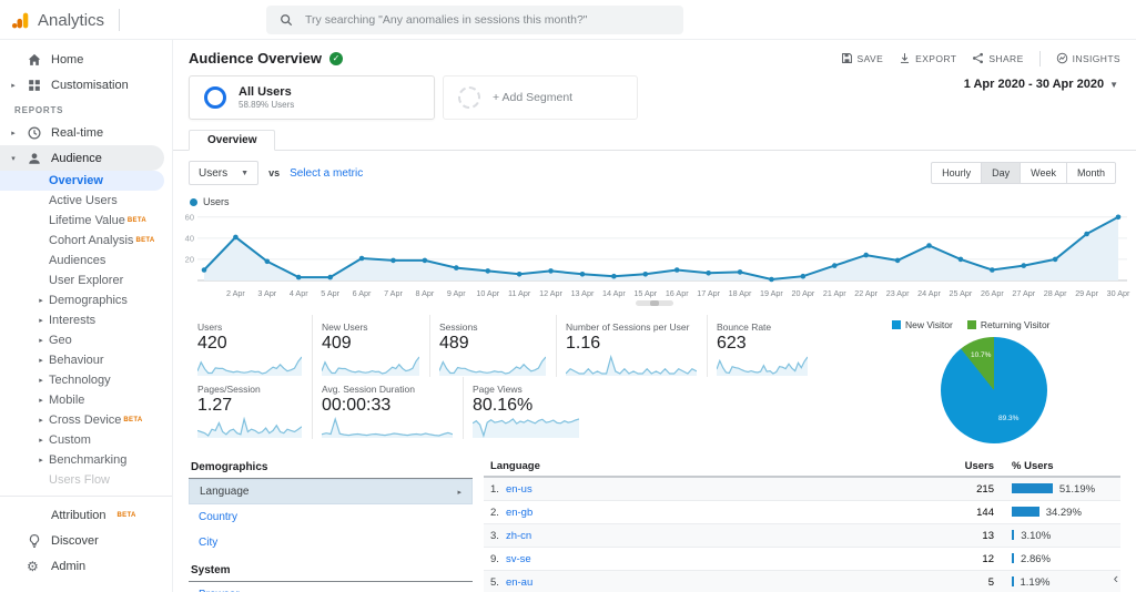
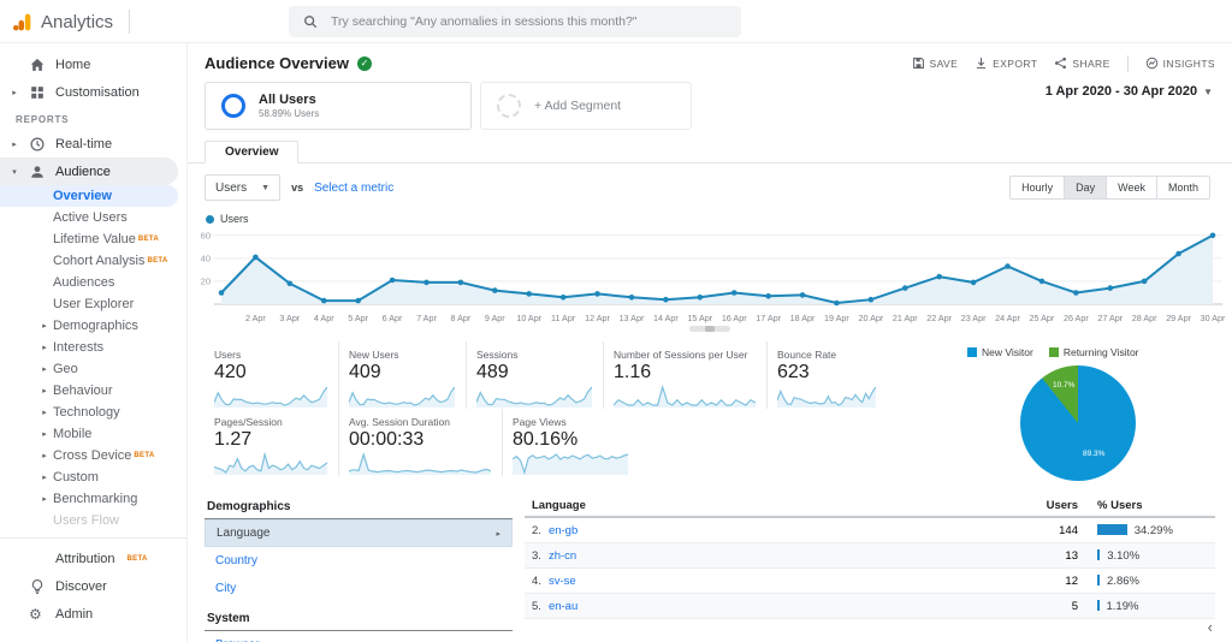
  Analytics
  Try searching "Any anomalies in sessions this month?"
  Home
  Customisation
  REPORTS
  Real-time
  Audience
  Overview
  Active Users
  Lifetime Value
  Cohort Analysis
  Audiences
  User Explorer
  Demographics
  Interests
  Geo
  Behaviour
  Technology
  Mobile
  Cross Device
  Custom
  Benchmarking
  Users Flow
  Attribution
  Discover
  ⚙
  Admin
  Audience Overview
  ✓
  SAVE
  EXPORT
  SHARE
  INSIGHTS
  All Users
  58.89% Users
  + Add Segment
  1 Apr 2020 - 30 Apr 2020
  ▼
  Overview
  Users
  vs
  Select a metric
  Hourly
  Day
  Week
  Month
  Users
  20
  40
  60
  2 Apr
  3 Apr
  4 Apr
  5 Apr
  6 Apr
  7 Apr
  8 Apr
  9 Apr
  10 Apr
  11 Apr
  12 Apr
  13 Apr
  14 Apr
  15 Apr
  16 Apr
  17 Apr
  18 Apr
  19 Apr
  20 Apr
  21 Apr
  22 Apr
  23 Apr
  24 Apr
  25 Apr
  26 Apr
  27 Apr
  28 Apr
  29 Apr
  30 Apr
  Users
  420
  New Users
  409
  Sessions
  489
  Number of Sessions per User
  1.16
  Bounce Rate
  623
  Pages/Session
  1.27
  Avg. Session Duration
  00:00:33
  Page Views
  80.16%
  New Visitor
  Returning Visitor
  Demographics
  Language
  Country
  City
  System
  Language
  Users
  % Users
- 1. en-us
- 215
- 51.19%
  2. en-gb
  144
  34.29%
  3. zh-cn
  13
  3.10%
- 9. sv-se
+ 4. sv-se
  12
  2.86%
  5. en-au
  5
  1.19%
  ‹
